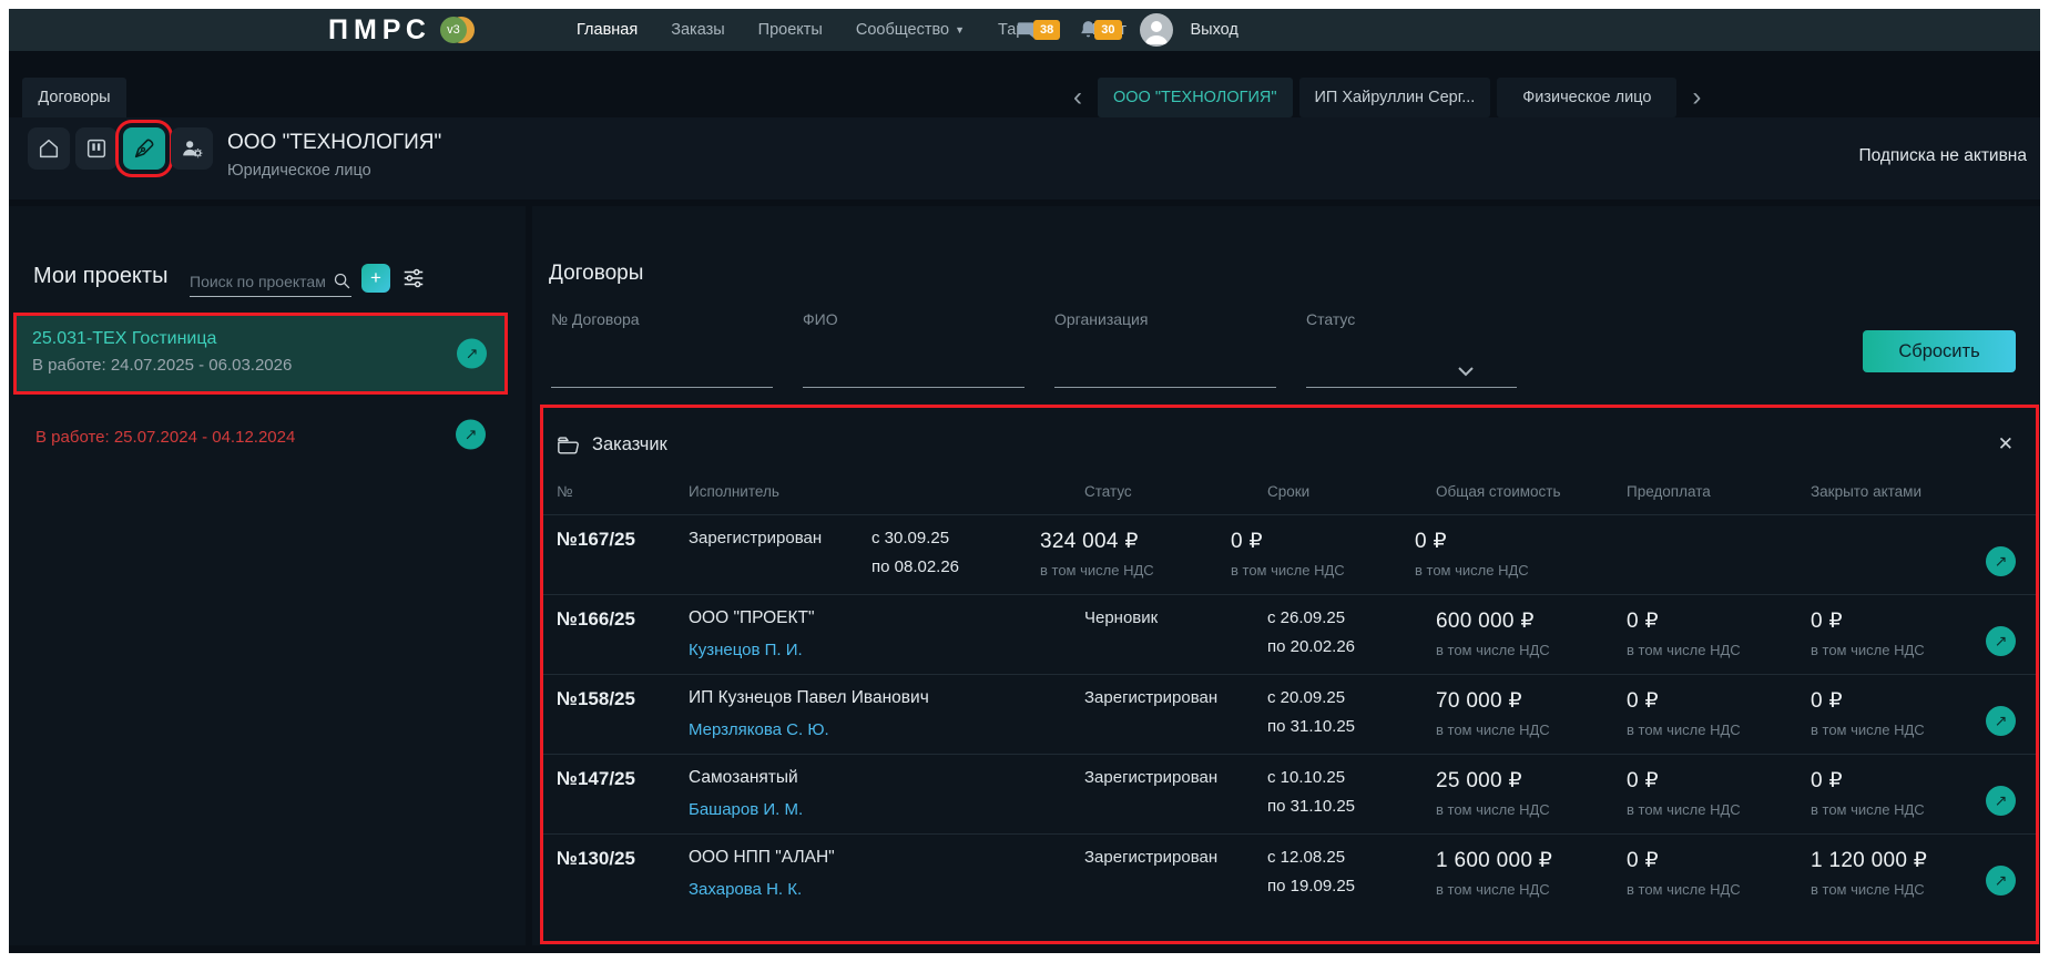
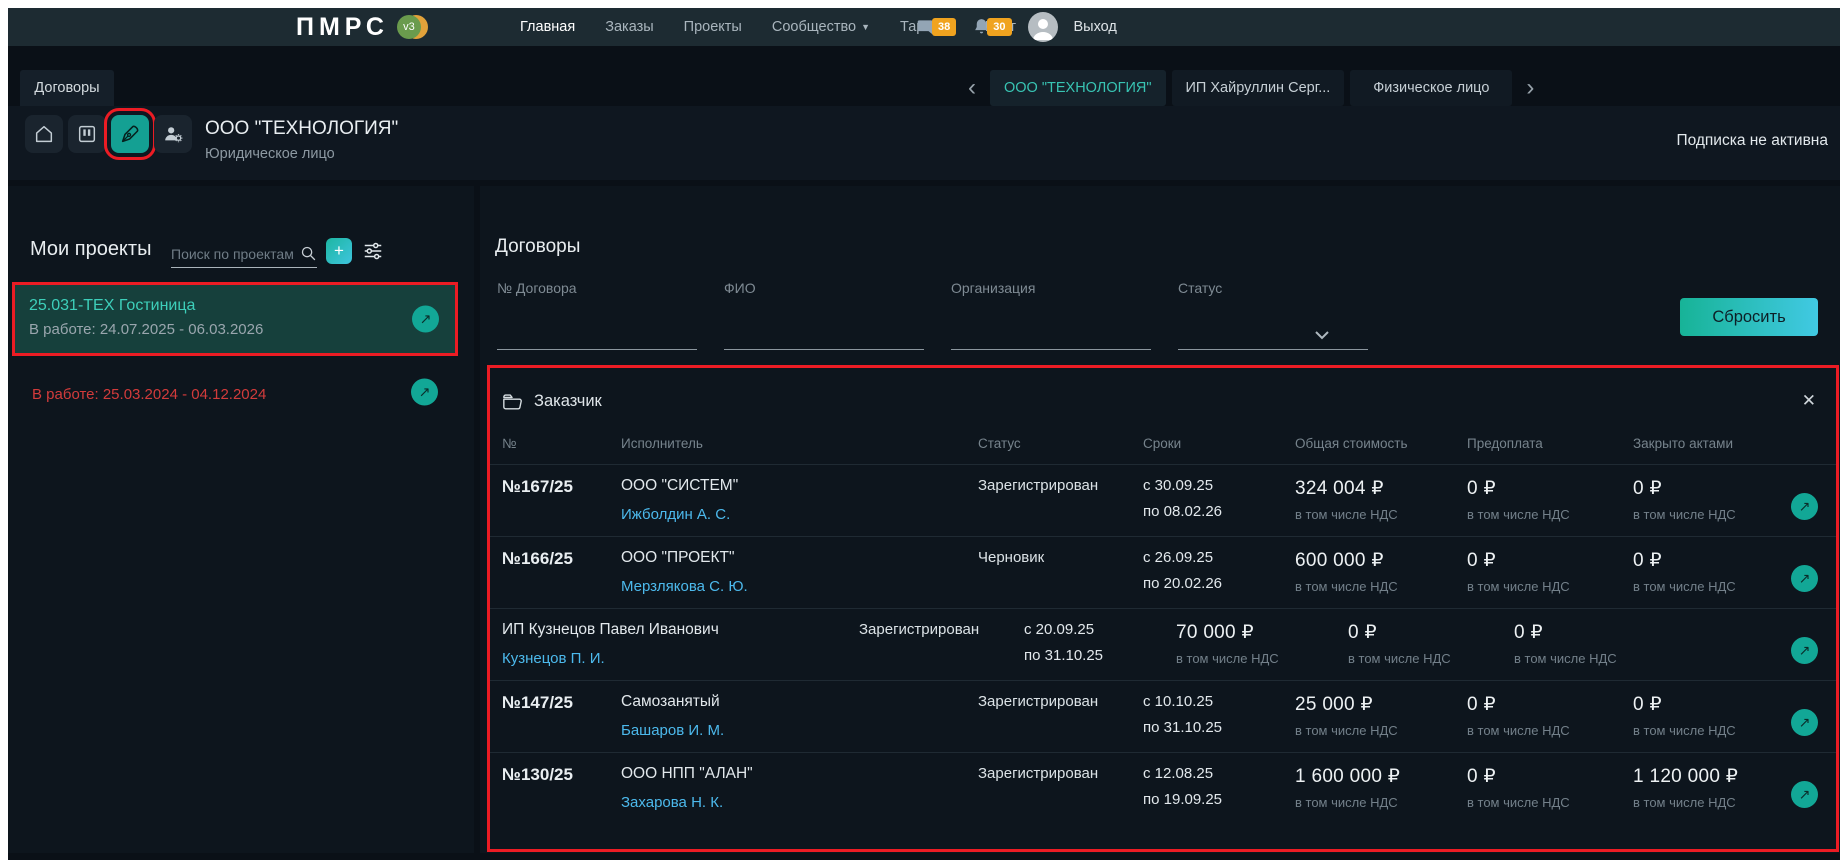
  ПМРС
  v3
  Главная
  Заказы
  Проекты
  Сообщество
  ▼
  38
  30
  Выход
  Договоры
  ‹
  ООО "ТЕХНОЛОГИЯ"
  ИП Хайруллин Серг...
  Физическое лицо
  ›
  ООО "ТЕХНОЛОГИЯ"
  Юридическое лицо
  Подписка не активна
  Мои проекты
  Поиск по проектам
  +
  25.031-ТЕХ Гостиница
  В работе: 24.07.2025 - 06.03.2026
  ↗
- В работе: 25.07.2024 - 04.12.2024
+ В работе: 25.03.2024 - 04.12.2024
  ↗
  Договоры
  № Договора
  ФИО
  Организация
  Статус
  Сбросить
  Заказчик
  ✕
  №
  Исполнитель
  Статус
  Сроки
  Общая стоимость
  Предоплата
  Закрыто актами
  №167/25
+ ООО "СИСТЕМ"
+ Ижболдин А. С.
  Зарегистрирован
  с 30.09.25
  по 08.02.26
  324 004 ₽
  в том числе НДС
  0 ₽
  в том числе НДС
  0 ₽
  в том числе НДС
  ↗
  №166/25
  ООО "ПРОЕКТ"
- Кузнецов П. И.
+ Мерзлякова С. Ю.
  Черновик
  с 26.09.25
  по 20.02.26
  600 000 ₽
  в том числе НДС
  0 ₽
  в том числе НДС
  0 ₽
  в том числе НДС
  ↗
- №158/25
  ИП Кузнецов Павел Иванович
- Мерзлякова С. Ю.
+ Кузнецов П. И.
  Зарегистрирован
  с 20.09.25
  по 31.10.25
  70 000 ₽
  в том числе НДС
  0 ₽
  в том числе НДС
  0 ₽
  в том числе НДС
  ↗
  №147/25
  Самозанятый
  Башаров И. М.
  Зарегистрирован
  с 10.10.25
  по 31.10.25
  25 000 ₽
  в том числе НДС
  0 ₽
  в том числе НДС
  0 ₽
  в том числе НДС
  ↗
  №130/25
  ООО НПП "АЛАН"
  Захарова Н. К.
  Зарегистрирован
  с 12.08.25
  по 19.09.25
  1 600 000 ₽
  в том числе НДС
  0 ₽
  в том числе НДС
  1 120 000 ₽
  в том числе НДС
  ↗
